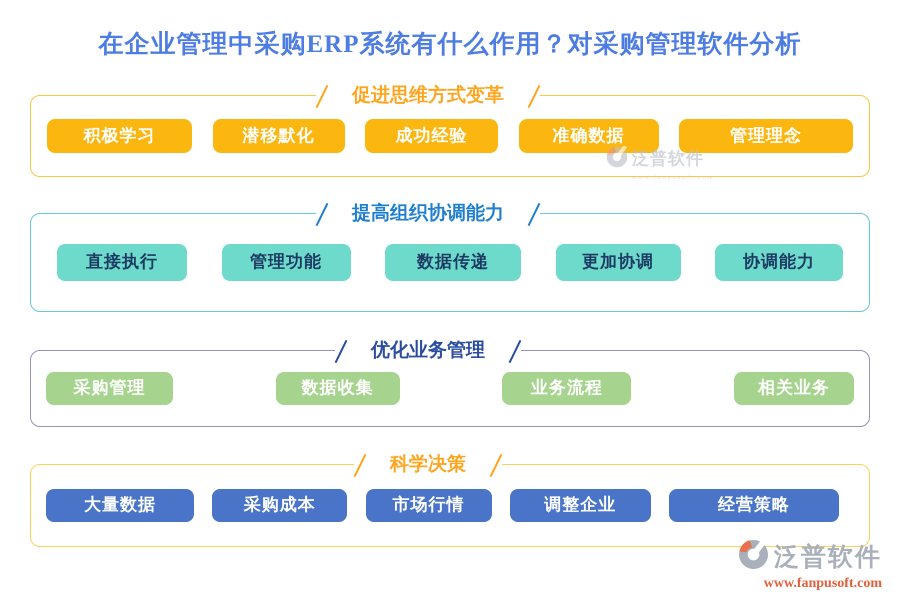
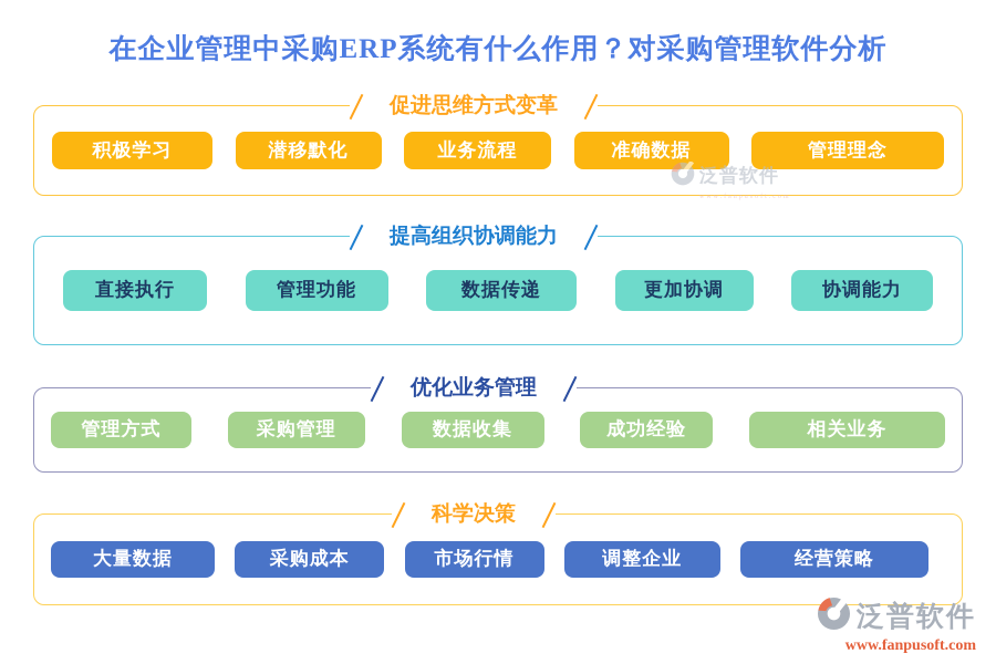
  在企业管理中采购ERP系统有什么作用？对采购管理软件分析
  促进思维方式变革
  积极学习
  潜移默化
- 成功经验
+ 业务流程
  准确数据
  管理理念
  提高组织协调能力
  直接执行
  管理功能
  数据传递
  更加协调
  协调能力
  优化业务管理
+ 管理方式
  采购管理
  数据收集
- 业务流程
+ 成功经验
  相关业务
  科学决策
  大量数据
  采购成本
  市场行情
  调整企业
  经营策略
  泛普软件
  泛普软件
  www.fanpusoft.com
